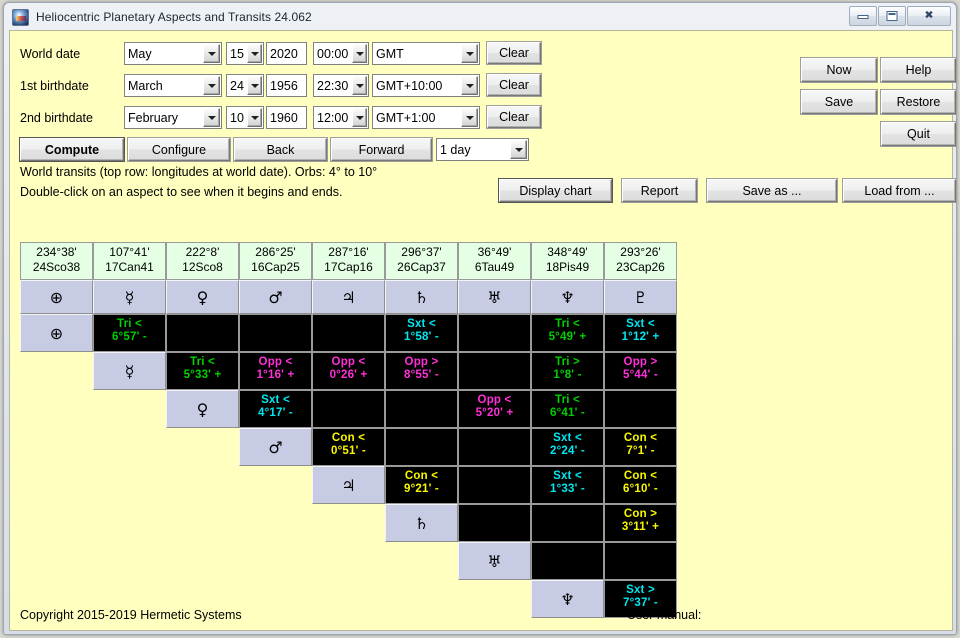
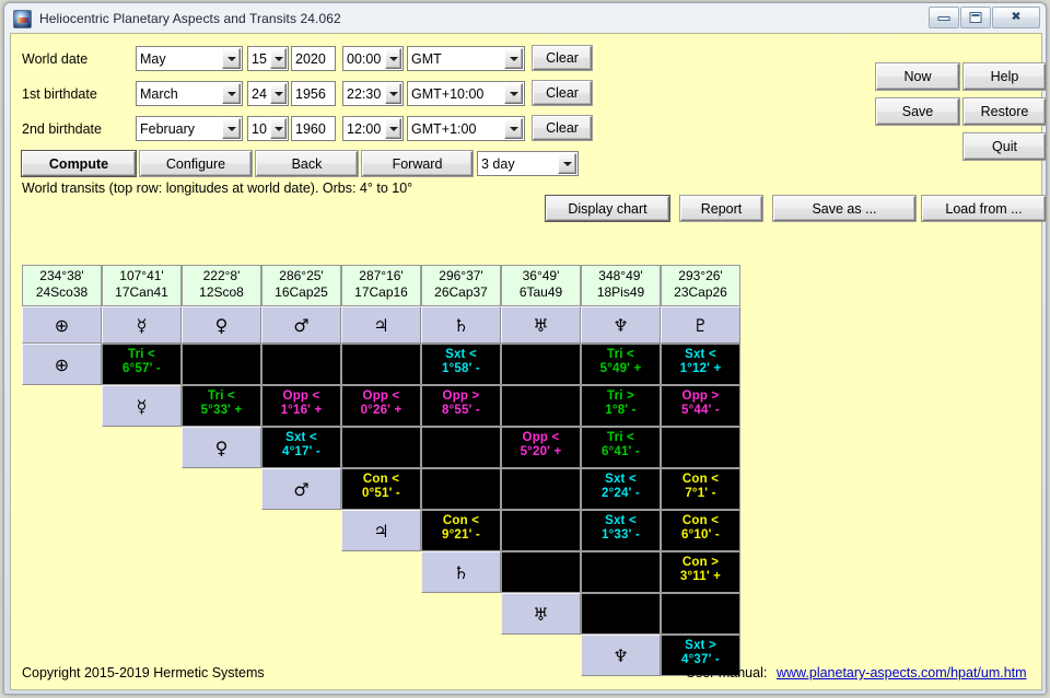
  Heliocentric Planetary Aspects and Transits 24.062
  ✖
  World date
  May
  15
  2020
  00:00
  GMT
  Clear
  1st birthdate
  March
  24
  1956
  22:30
  GMT+10:00
  Clear
  2nd birthdate
  February
  10
  1960
  12:00
  GMT+1:00
  Clear
  Compute
  Configure
  Back
  Forward
- 1 day
+ 3 day
  Now
  Help
  Save
  Restore
  Quit
  World transits (top row: longitudes at world date). Orbs: 4° to 10°
- Double-click on an aspect to see when it begins and ends.
  Display chart
  Report
  Save as ...
  Load from ...
  234°38'
  24Sco38
  107°41'
  17Can41
  222°8'
  12Sco8
  286°25'
  16Cap25
  287°16'
  17Cap16
  296°37'
  26Cap37
  36°49'
  6Tau49
  348°49'
  18Pis49
  293°26'
  23Cap26
  ⊕
  ☿
  ♀
  ♂
  ♃
  ♄
  ♅
  ♆
  ♇
  ⊕
  Tri <
  6°57' -
  Sxt <
  1°58' -
  Tri <
  5°49' +
  Sxt <
  1°12' +
  ☿
  Tri <
  5°33' +
  Opp <
  1°16' +
  Opp <
  0°26' +
  Opp >
  8°55' -
  Tri >
  1°8' -
  Opp >
  5°44' -
  ♀
  Sxt <
  4°17' -
  Opp <
  5°20' +
  Tri <
  6°41' -
  ♂
  Con <
  0°51' -
  Sxt <
  2°24' -
  Con <
  7°1' -
  ♃
  Con <
  9°21' -
  Sxt <
  1°33' -
  Con <
  6°10' -
  ♄
  Con >
  3°11' +
  ♅
  ♆
  Sxt >
- 7°37' -
+ 4°37' -
  Copyright 2015-2019 Hermetic Systems
  User manual:
+ www.planetary-aspects.com/hpat/um.htm
